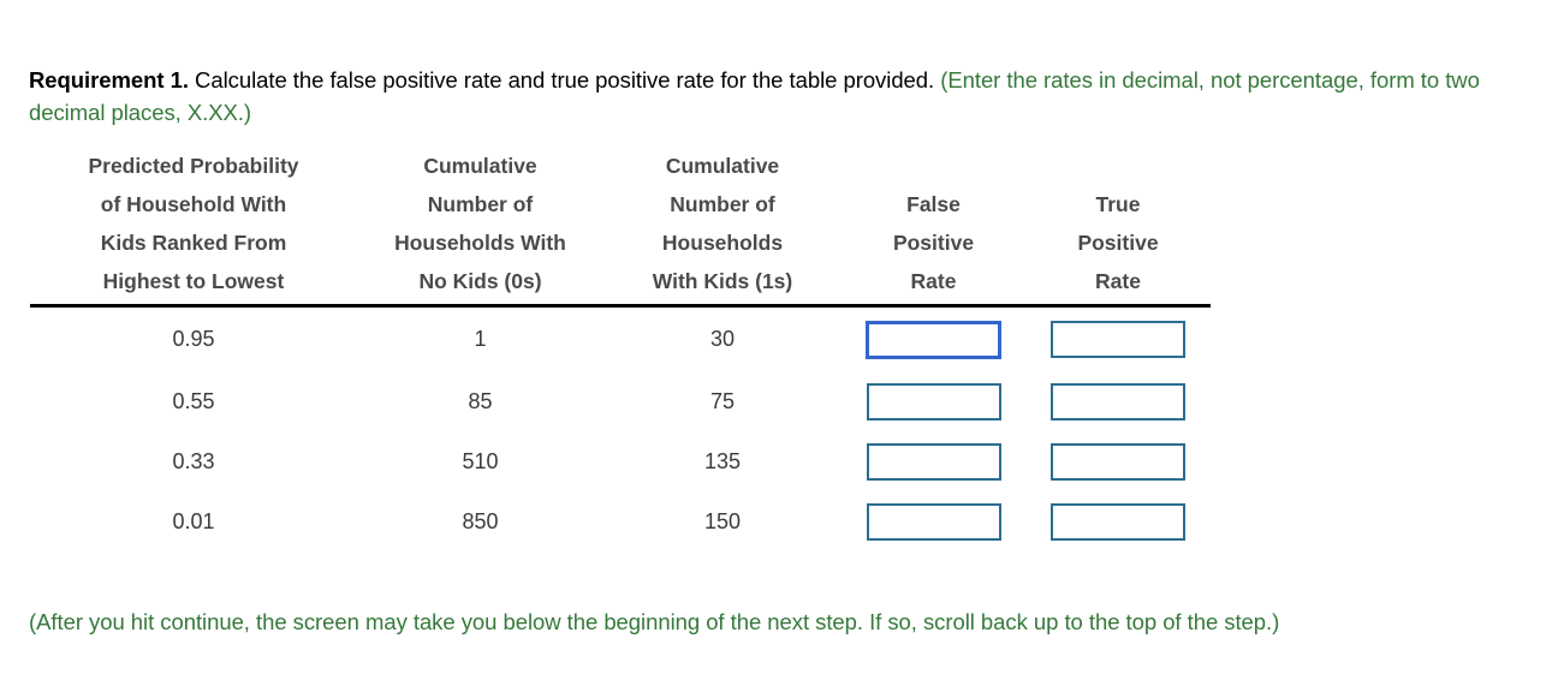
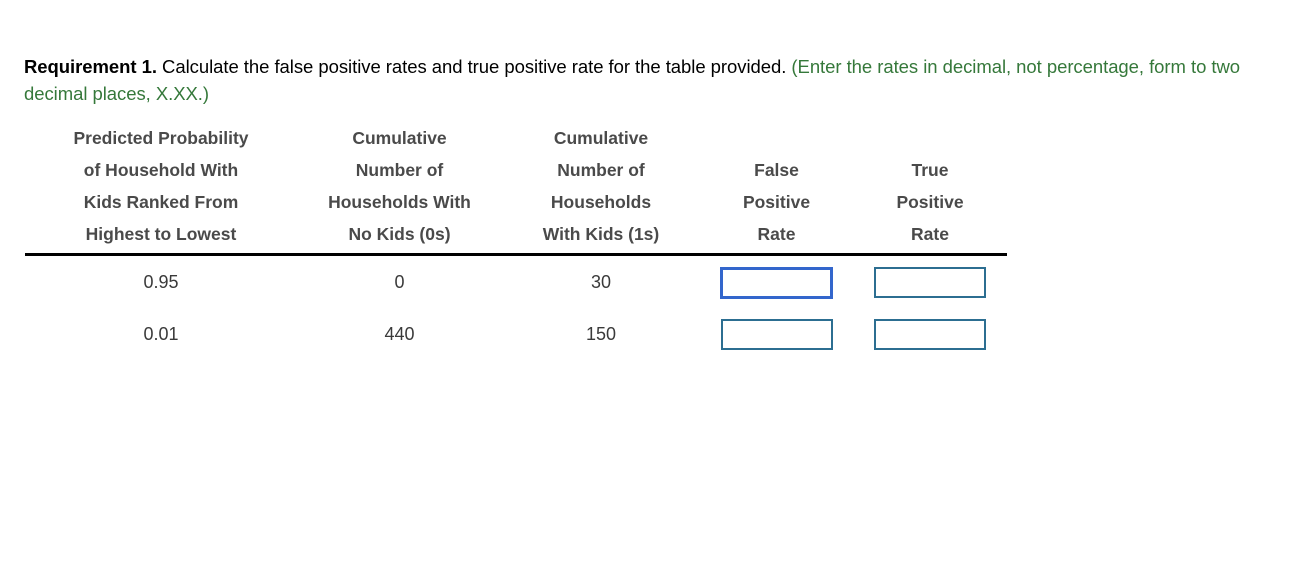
- Requirement 1. Calculate the false positive rate and true positive rate for the table provided. (Enter the rates in decimal, not percentage, form to two decimal places, X.XX.)
+ Requirement 1. Calculate the false positive rates and true positive rate for the table provided. (Enter the rates in decimal, not percentage, form to two decimal places, X.XX.)
  Predicted Probability of Household With Kids Ranked From Highest to Lowest	Cumulative Number of Households With No Kids (0s)	Cumulative Number of Households With Kids (1s)	False Positive Rate	True Positive Rate
- 0.95	1	30
+ 0.95	0	30
- 0.55	85	75
- 0.33	510	135
- 0.01	850	150
+ 0.01	440	150
- (After you hit continue, the screen may take you below the beginning of the next step. If so, scroll back up to the top of the step.)
